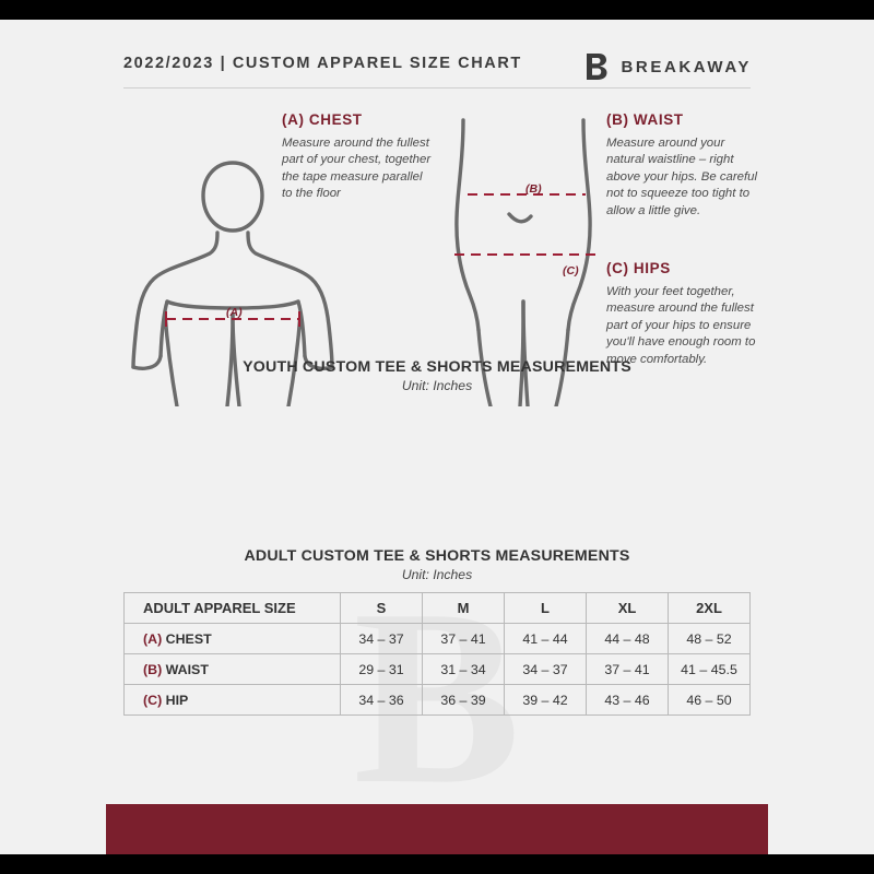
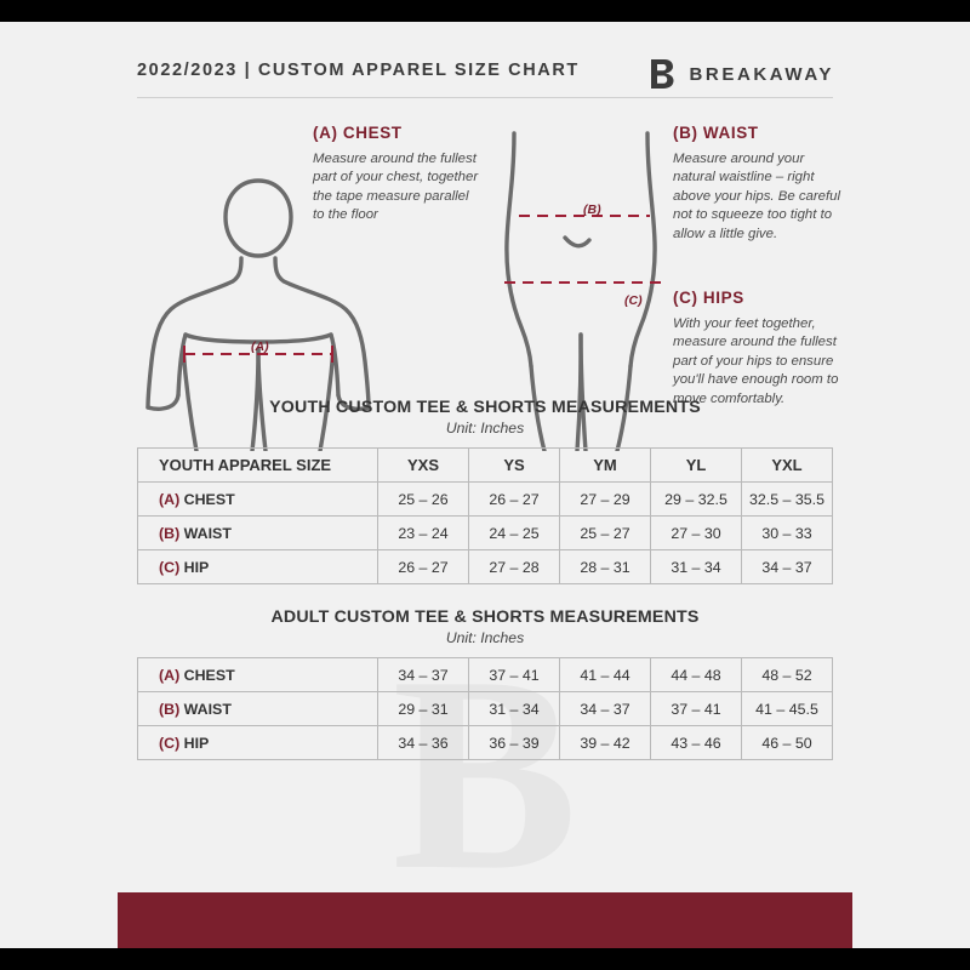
  B
  2022/2023 | CUSTOM APPAREL SIZE CHART
  BREAKAWAY
  (A)
  (B)
  (C)
  (A) CHEST
  Measure around the fullest part of your chest, together the tape measure parallel to the floor
  (B) WAIST
  Measure around your natural waistline – right above your hips. Be careful not to squeeze too tight to allow a little give.
  (C) HIPS
  With your feet together, measure around the fullest part of your hips to ensure you'll have enough room to move comfortably.
  YOUTH CUSTOM TEE & SHORTS MEASUREMENTS
  Unit: Inches
+ YOUTH APPAREL SIZE	YXS	YS	YM	YL	YXL
+ (A) CHEST	25 – 26	26 – 27	27 – 29	29 – 32.5	32.5 – 35.5
+ (B) WAIST	23 – 24	24 – 25	25 – 27	27 – 30	30 – 33
+ (C) HIP	26 – 27	27 – 28	28 – 31	31 – 34	34 – 37
  ADULT CUSTOM TEE & SHORTS MEASUREMENTS
  Unit: Inches
- ADULT APPAREL SIZE	S	M	L	XL	2XL
  (A) CHEST	34 – 37	37 – 41	41 – 44	44 – 48	48 – 52
  (B) WAIST	29 – 31	31 – 34	34 – 37	37 – 41	41 – 45.5
  (C) HIP	34 – 36	36 – 39	39 – 42	43 – 46	46 – 50
